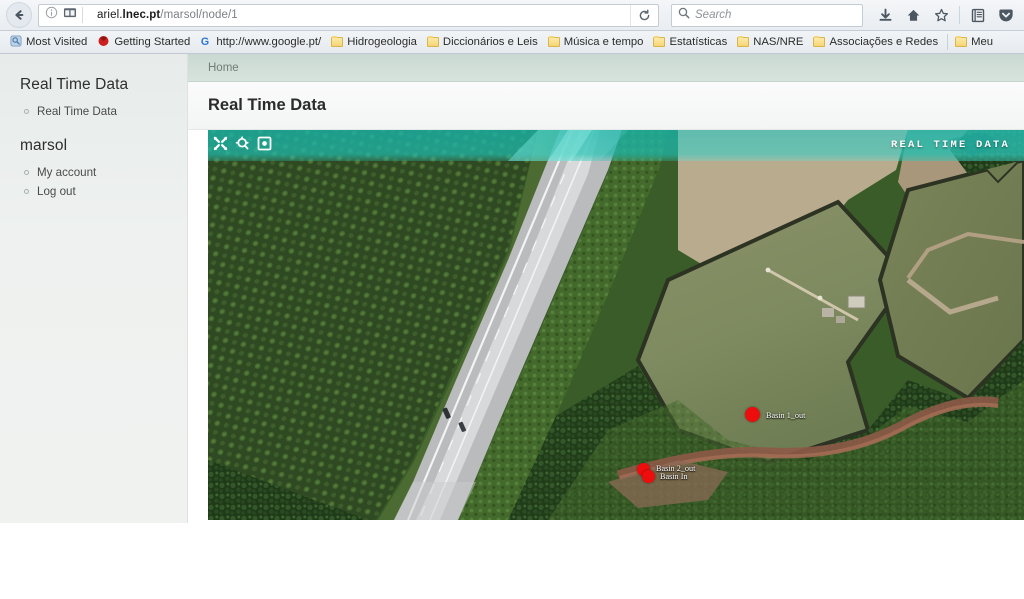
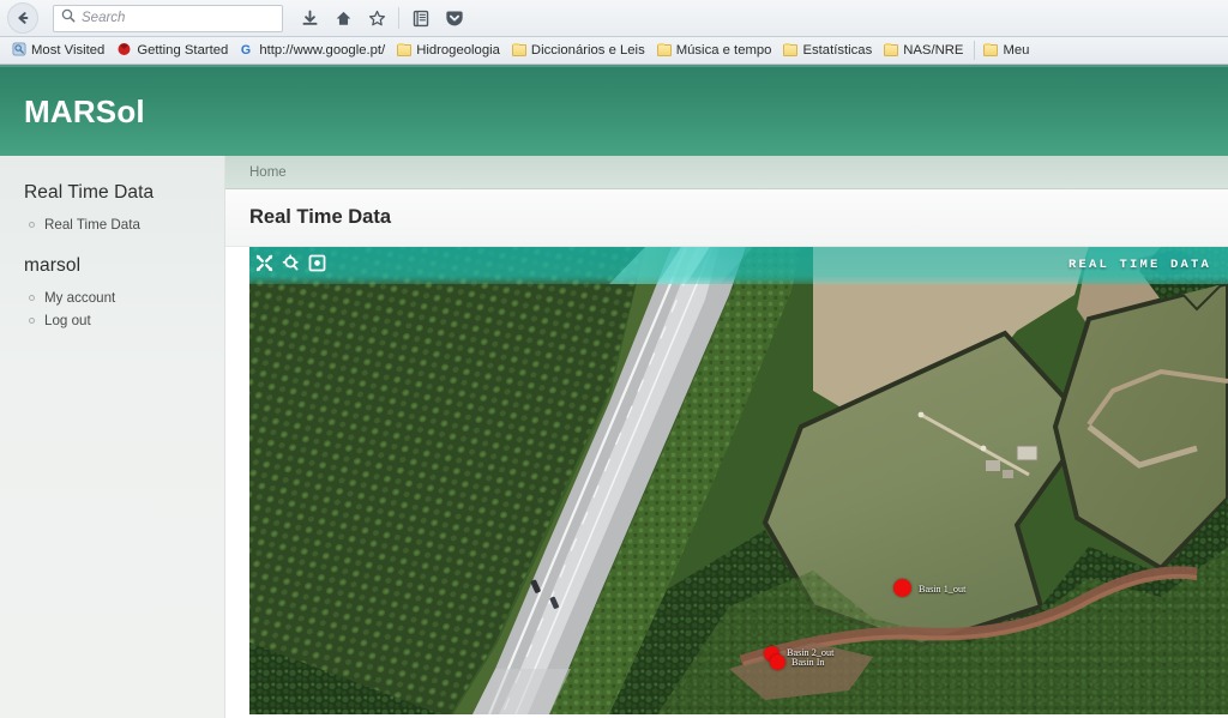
- ariel.lnec.pt/marsol/node/1
  Search
  Most Visited
  Getting Started
  G
  http://www.google.pt/
  Hidrogeologia
  Diccionários e Leis
  Música e tempo
  Estatísticas
  NAS/NRE
- Associações e Redes
  Meu
+ MARSol
  Real Time Data
  Real Time Data
  marsol
  My account
  Log out
  Home
  Real Time Data
  REAL TIME DATA
  Basin 1_out
  Basin 2_out
  Basin In
